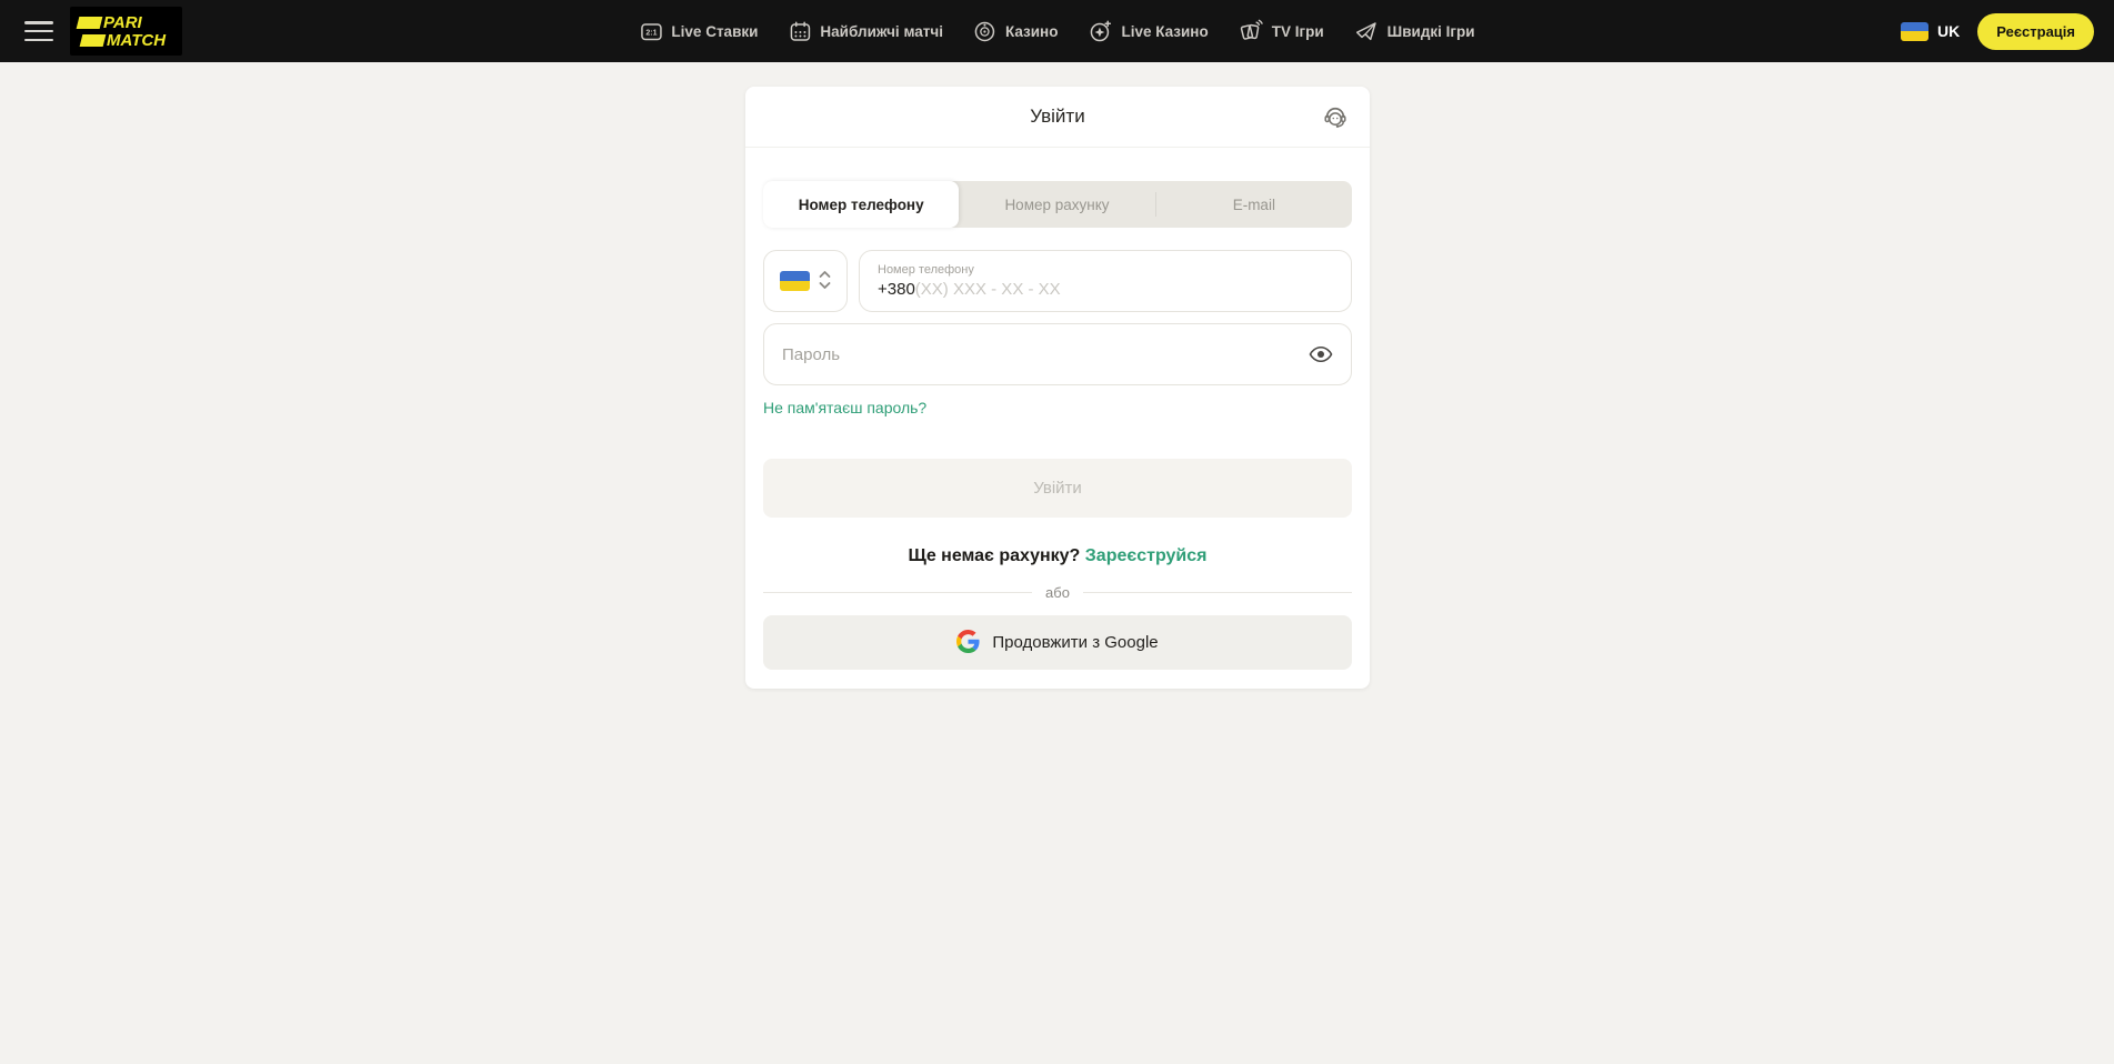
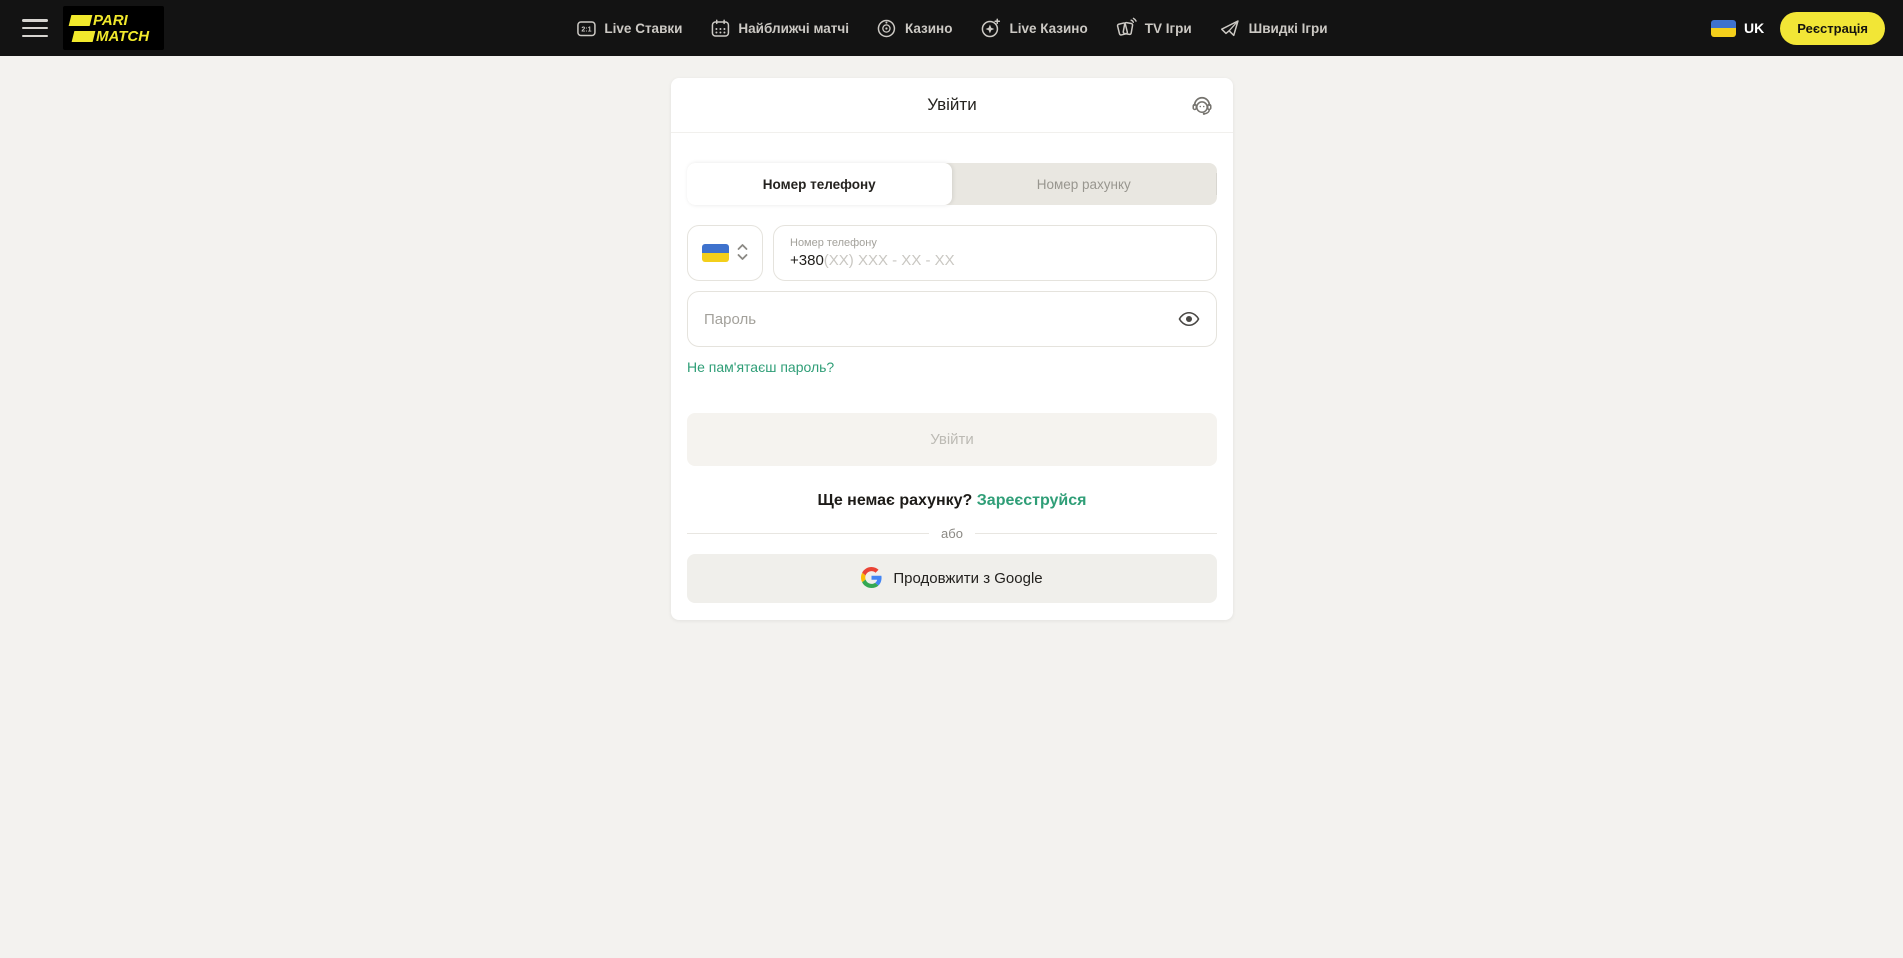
  PARI
  MATCH
  Live Ставки
  Найближчі матчі
  Казино
  Live Казино
  TV Ігри
  Швидкі Ігри
  UK
  Реєстрація
  Увійти
  Номер телефону
  Номер рахунку
- E-mail
  Номер телефону
  +380(XX) XXX - XX - XX
  Пароль
  Не пам'ятаєш пароль? Увійти
  Ще немає рахунку? Зареєструйся
  або
  Продовжити з Google
